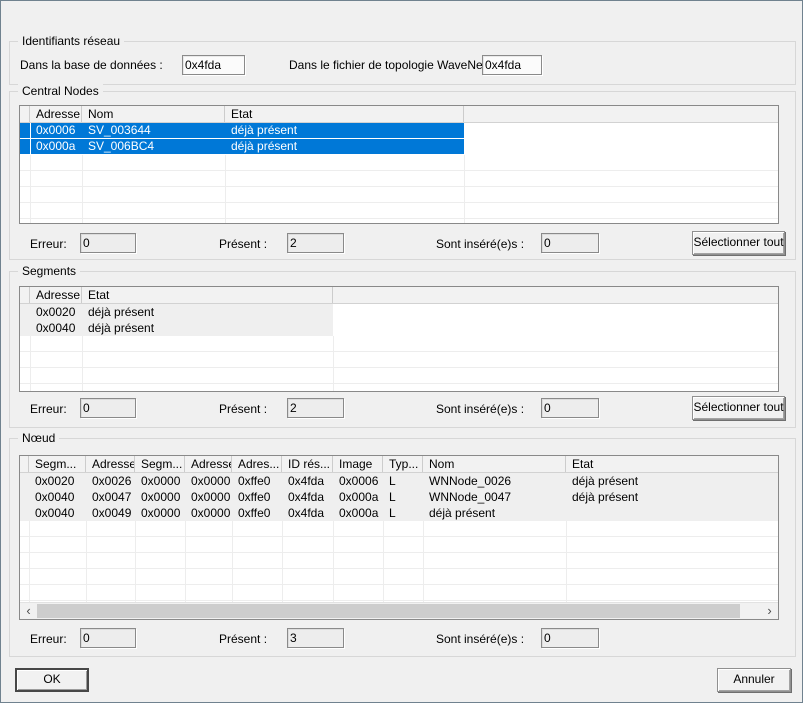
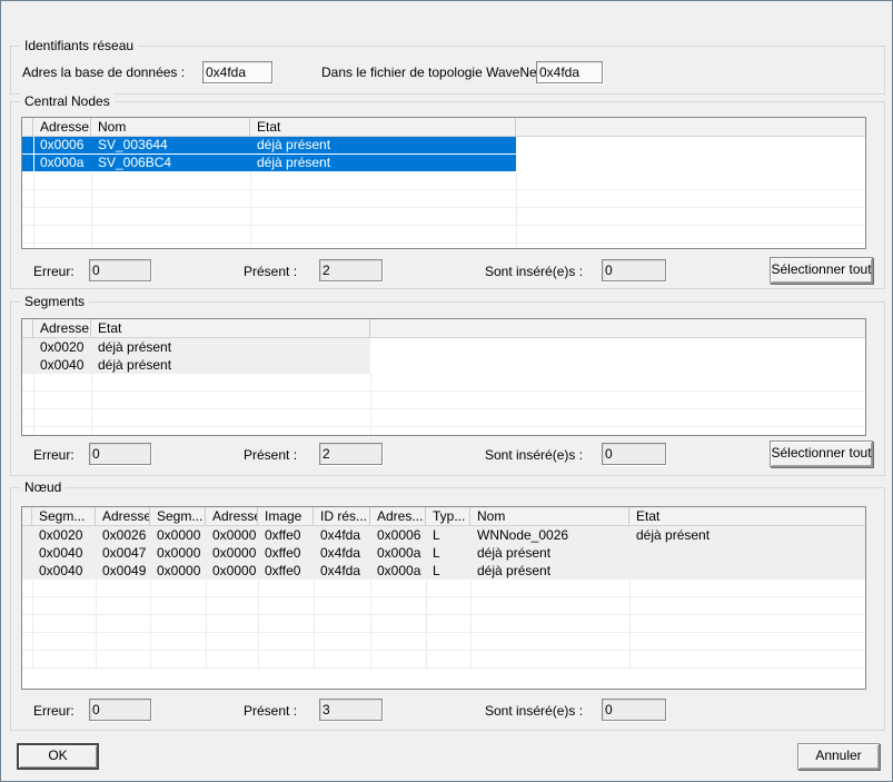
  Identifiants réseau
- Dans la base de données :
+ Adres la base de données :
  0x4fda
  Dans le fichier de topologie WaveNe
  0x4fda
  Central Nodes
  Adresse
  Nom
  Etat
  0x0006
  SV_003644
  déjà présent
  0x000a
  SV_006BC4
  déjà présent
  Erreur:
  0
  Présent :
  2
  Sont inséré(e)s :
  0
  Sélectionner tout
  Segments
  Adresse
  Etat
  0x0020
  déjà présent
  0x0040
  déjà présent
  Erreur:
  0
  Présent :
  2
  Sont inséré(e)s :
  0
  Sélectionner tout
  Nœud
  Segm...
  Adresse
  Segm...
  Adresse
- Adres...
+ Image
  ID rés...
- Image
+ Adres...
  Typ...
  Nom
  Etat
  0x0020
  0x0026
  0x0000
  0x0000
  0xffe0
  0x4fda
  0x0006
  L
  WNNode_0026
  déjà présent
  0x0040
  0x0047
  0x0000
  0x0000
  0xffe0
  0x4fda
  0x000a
  L
- WNNode_0047
  déjà présent
  0x0040
  0x0049
  0x0000
  0x0000
  0xffe0
  0x4fda
  0x000a
  L
  déjà présent
- ‹
- ›
  Erreur:
  0
  Présent :
  3
  Sont inséré(e)s :
  0
  OK
  Annuler
